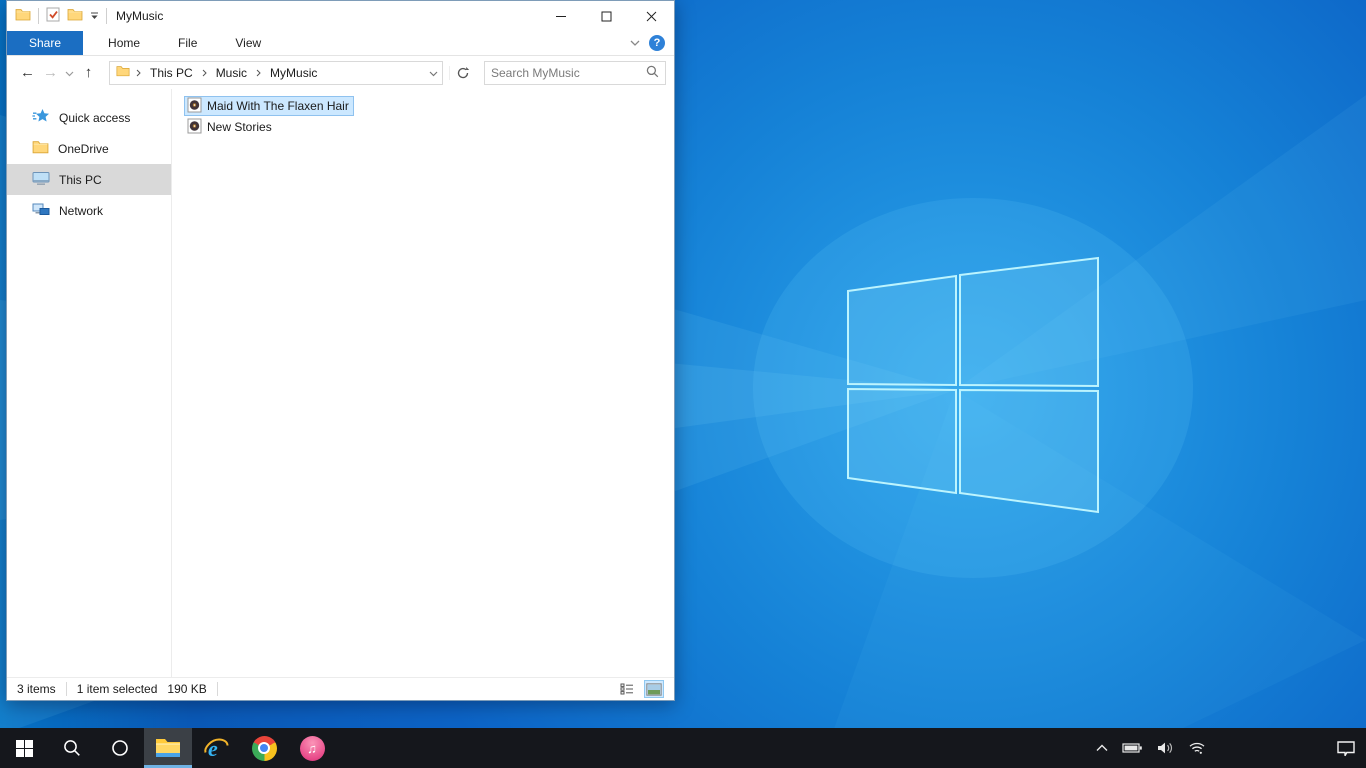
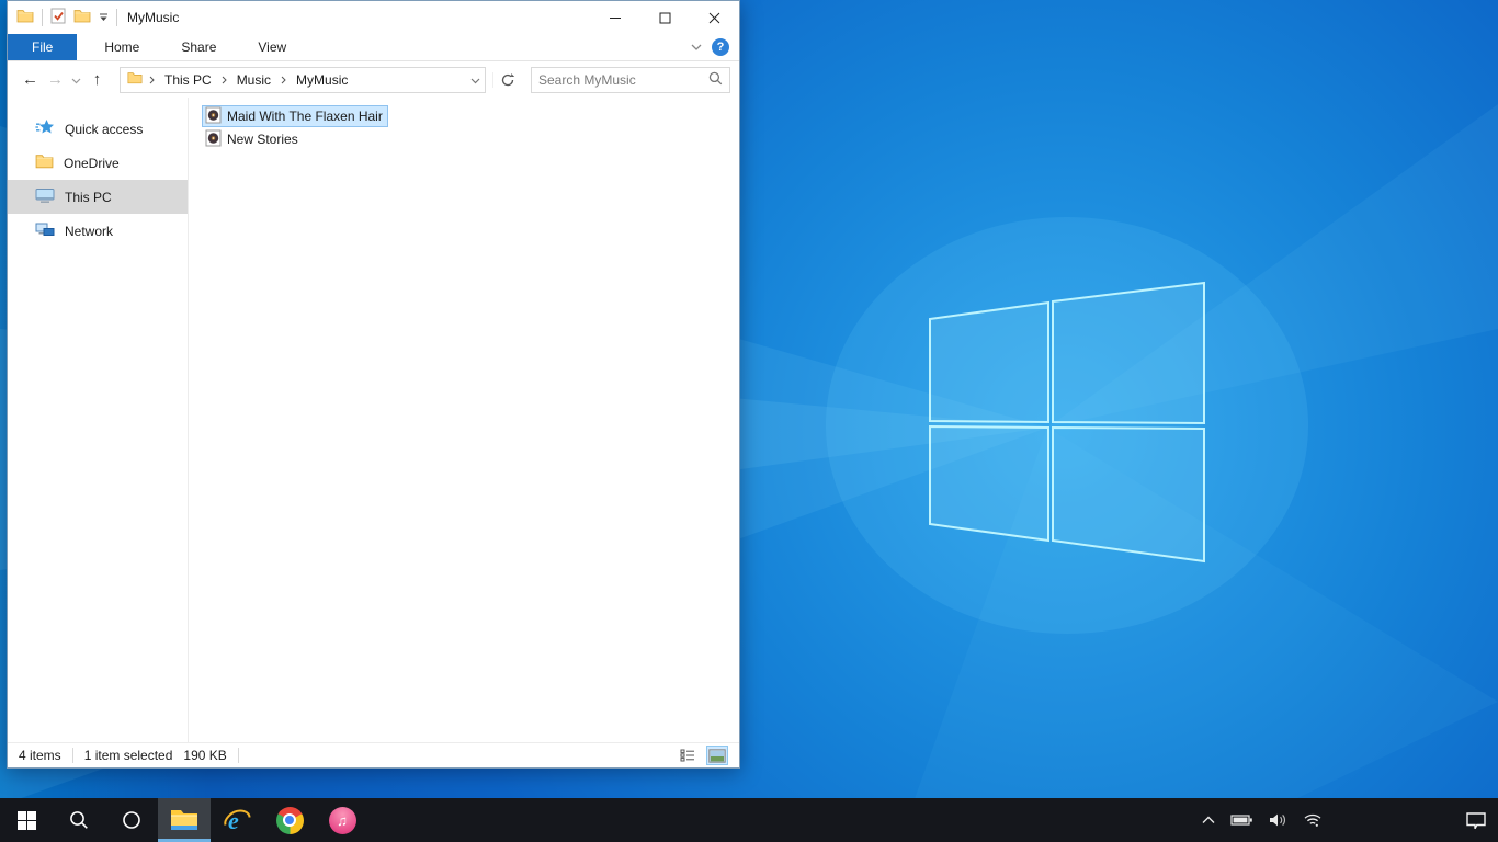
  MyMusic
- Share
+ File
  Home
- File
+ Share
  View
  ?
  ←
  →
  ↑
  This PC
  Music
  MyMusic
  Search MyMusic
  Quick access
  OneDrive
  This PC
  Network
  Maid With The Flaxen Hair
  New Stories
- 3 items
+ 4 items
  1 item selected
  190 KB
  e
  ♫
